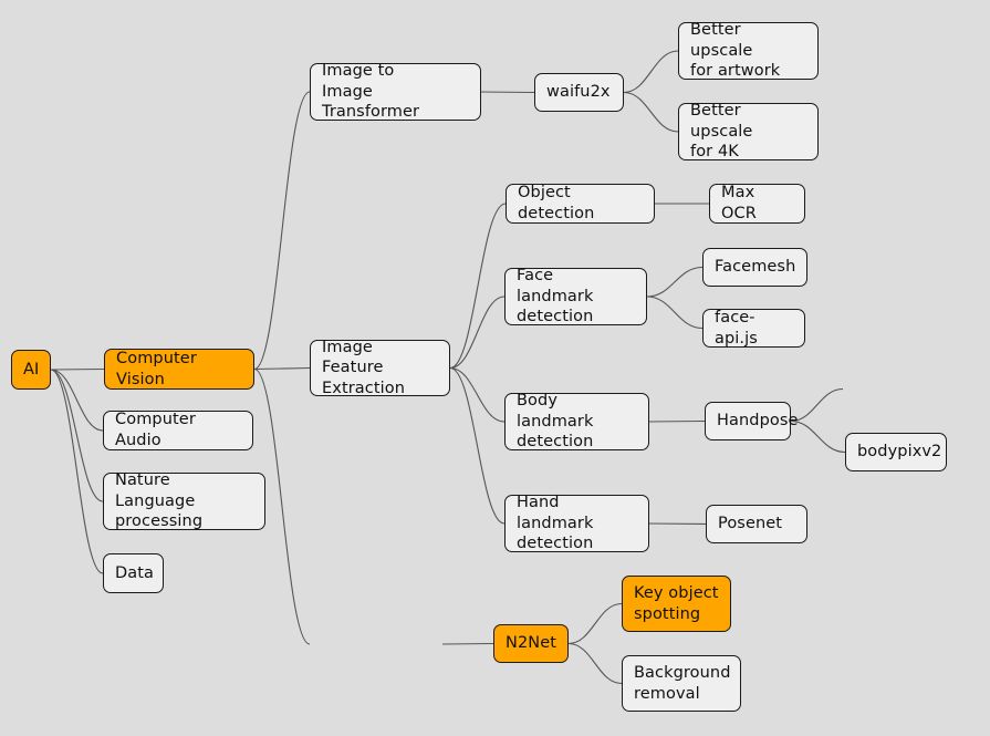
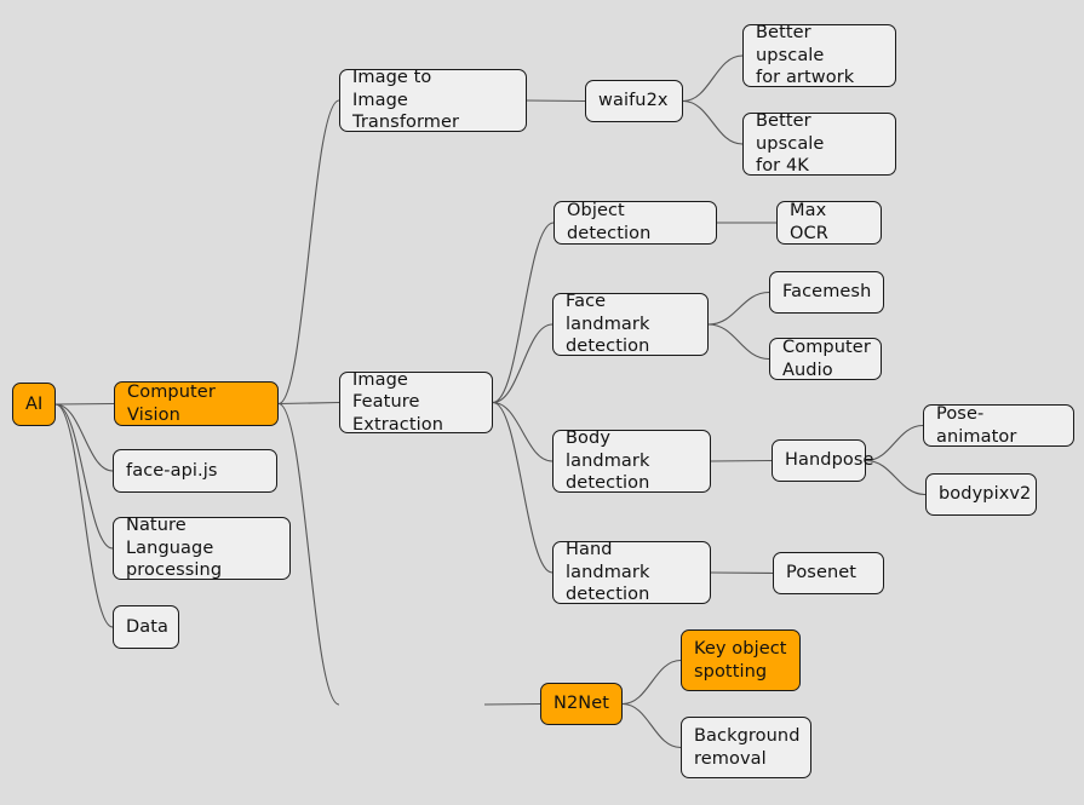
  AI
  Computer Vision
- Computer Audio
+ face-api.js
  Nature Language
  processing
  Data
  Image to
  Image Transformer
  waifu2x
  Better upscale
  for artwork
  Better upscale
  for 4K
  Image Feature
  Extraction
  Object detection
  Max OCR
  Face landmark
  detection
  Facemesh
- face-api.js
+ Computer Audio
  Body landmark
  detection
  Handpose
+ Pose-animator
  bodypixv2
  Hand landmark
  detection
  Posenet
  N2Net
  Key object
  spotting
  Background
  removal
